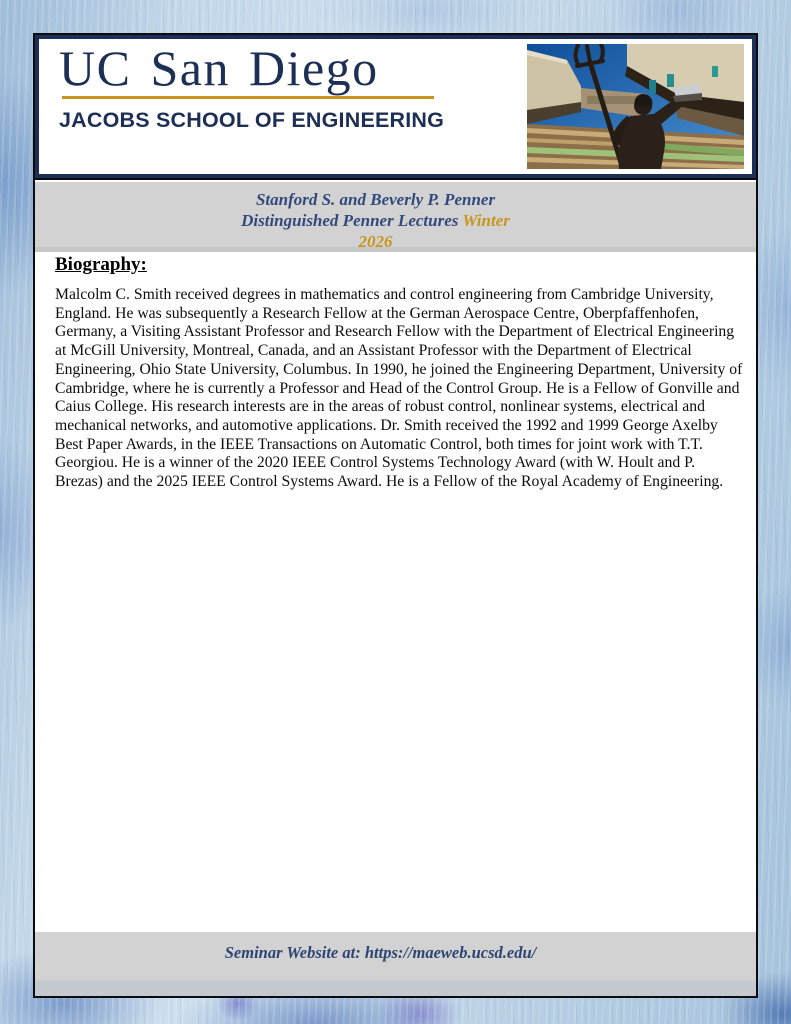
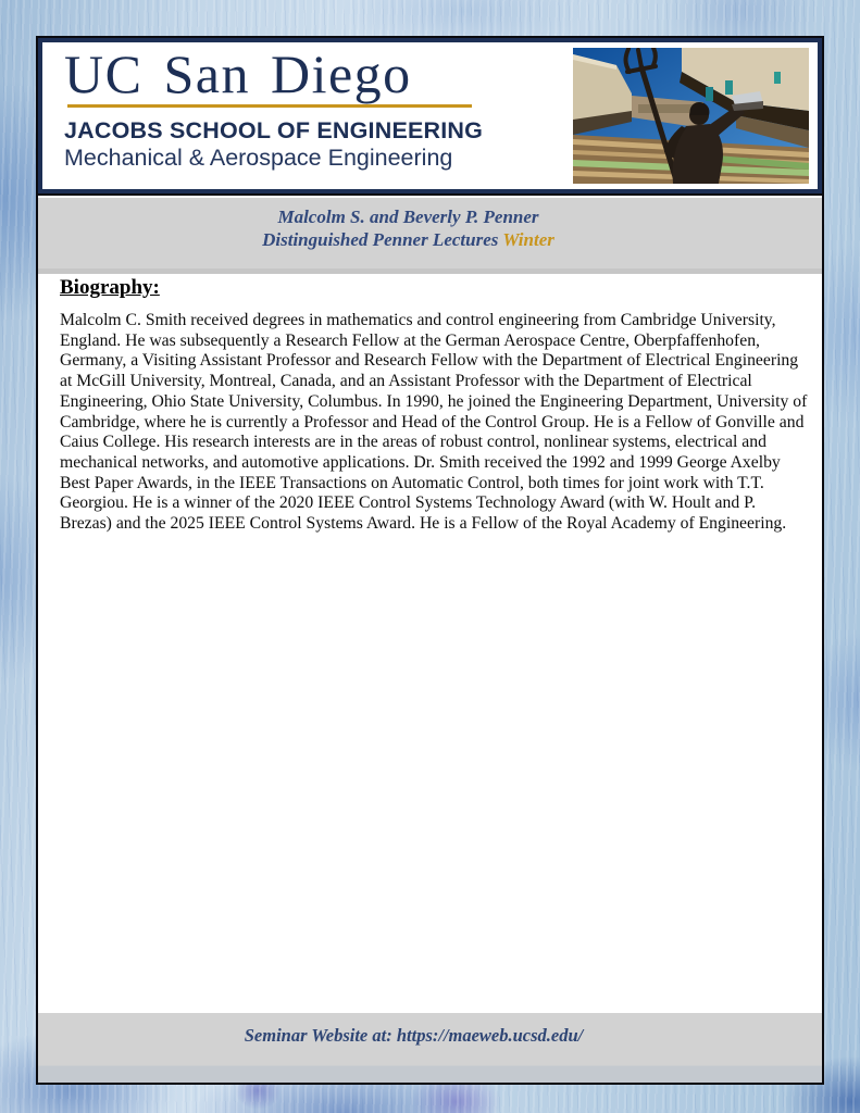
  UC San Diego
  JACOBS SCHOOL OF ENGINEERING
+ Mechanical & Aerospace Engineering
- Stanford S. and Beverly P. Penner
+ Malcolm S. and Beverly P. Penner
  Distinguished Penner Lectures Winter
- 2026
  Biography:
  Malcolm C. Smith received degrees in mathematics and control engineering from Cambridge University, England. He was subsequently a Research Fellow at the German Aerospace Centre, Oberpfaffenhofen, Germany, a Visiting Assistant Professor and Research Fellow with the Department of Electrical Engineering at McGill University, Montreal, Canada, and an Assistant Professor with the Department of Electrical Engineering, Ohio State University, Columbus. In 1990, he joined the Engineering Department, University of Cambridge, where he is currently a Professor and Head of the Control Group. He is a Fellow of Gonville and Caius College. His research interests are in the areas of robust control, nonlinear systems, electrical and mechanical networks, and automotive applications. Dr. Smith received the 1992 and 1999 George Axelby Best Paper Awards, in the IEEE Transactions on Automatic Control, both times for joint work with T.T. Georgiou. He is a winner of the 2020 IEEE Control Systems Technology Award (with W. Hoult and P. Brezas) and the 2025 IEEE Control Systems Award. He is a Fellow of the Royal Academy of Engineering.
  Seminar Website at: https://maeweb.ucsd.edu/
